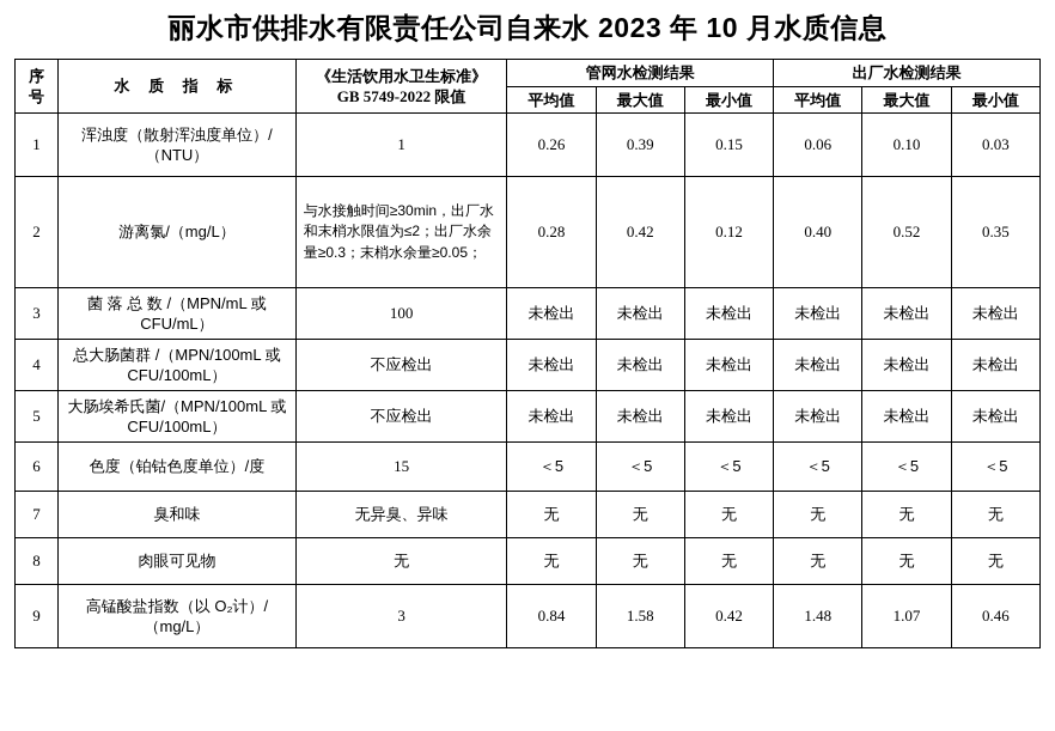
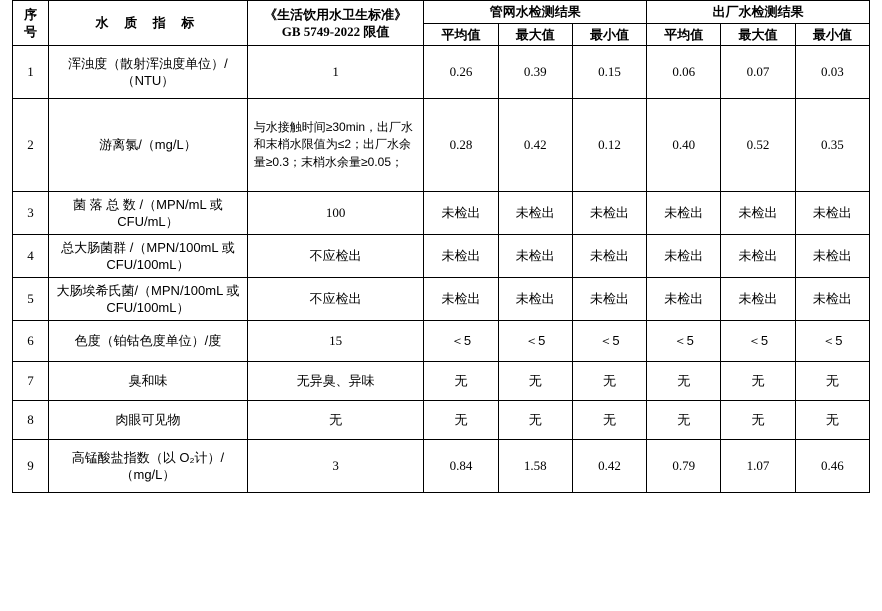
- 丽水市供排水有限责任公司自来水 2023 年 10 月水质信息
  序 号	水 质 指 标	《生活饮用水卫生标准》 GB 5749-2022 限值	管网水检测结果	出厂水检测结果
  平均值	最大值	最小值	平均值	最大值	最小值
- 1	浑浊度（散射浑浊度单位）/（NTU）	1	0.26	0.39	0.15	0.06	0.10	0.03
+ 1	浑浊度（散射浑浊度单位）/（NTU）	1	0.26	0.39	0.15	0.06	0.07	0.03
  2	游离氯/（mg/L）	与水接触时间≥30min，出厂水和末梢水限值为≤2；出厂水余量≥0.3；末梢水余量≥0.05；	0.28	0.42	0.12	0.40	0.52	0.35
  3	菌 落 总 数 /（MPN/mL 或 CFU/mL）	100	未检出	未检出	未检出	未检出	未检出	未检出
  4	总大肠菌群 /（MPN/100mL 或 CFU/100mL）	不应检出	未检出	未检出	未检出	未检出	未检出	未检出
  5	大肠埃希氏菌/（MPN/100mL 或 CFU/100mL）	不应检出	未检出	未检出	未检出	未检出	未检出	未检出
  6	色度（铂钴色度单位）/度	15	＜5	＜5	＜5	＜5	＜5	＜5
  7	臭和味	无异臭、异味	无	无	无	无	无	无
  8	肉眼可见物	无	无	无	无	无	无	无
- 9	高锰酸盐指数（以 O₂计）/（mg/L）	3	0.84	1.58	0.42	1.48	1.07	0.46
+ 9	高锰酸盐指数（以 O₂计）/（mg/L）	3	0.84	1.58	0.42	0.79	1.07	0.46
